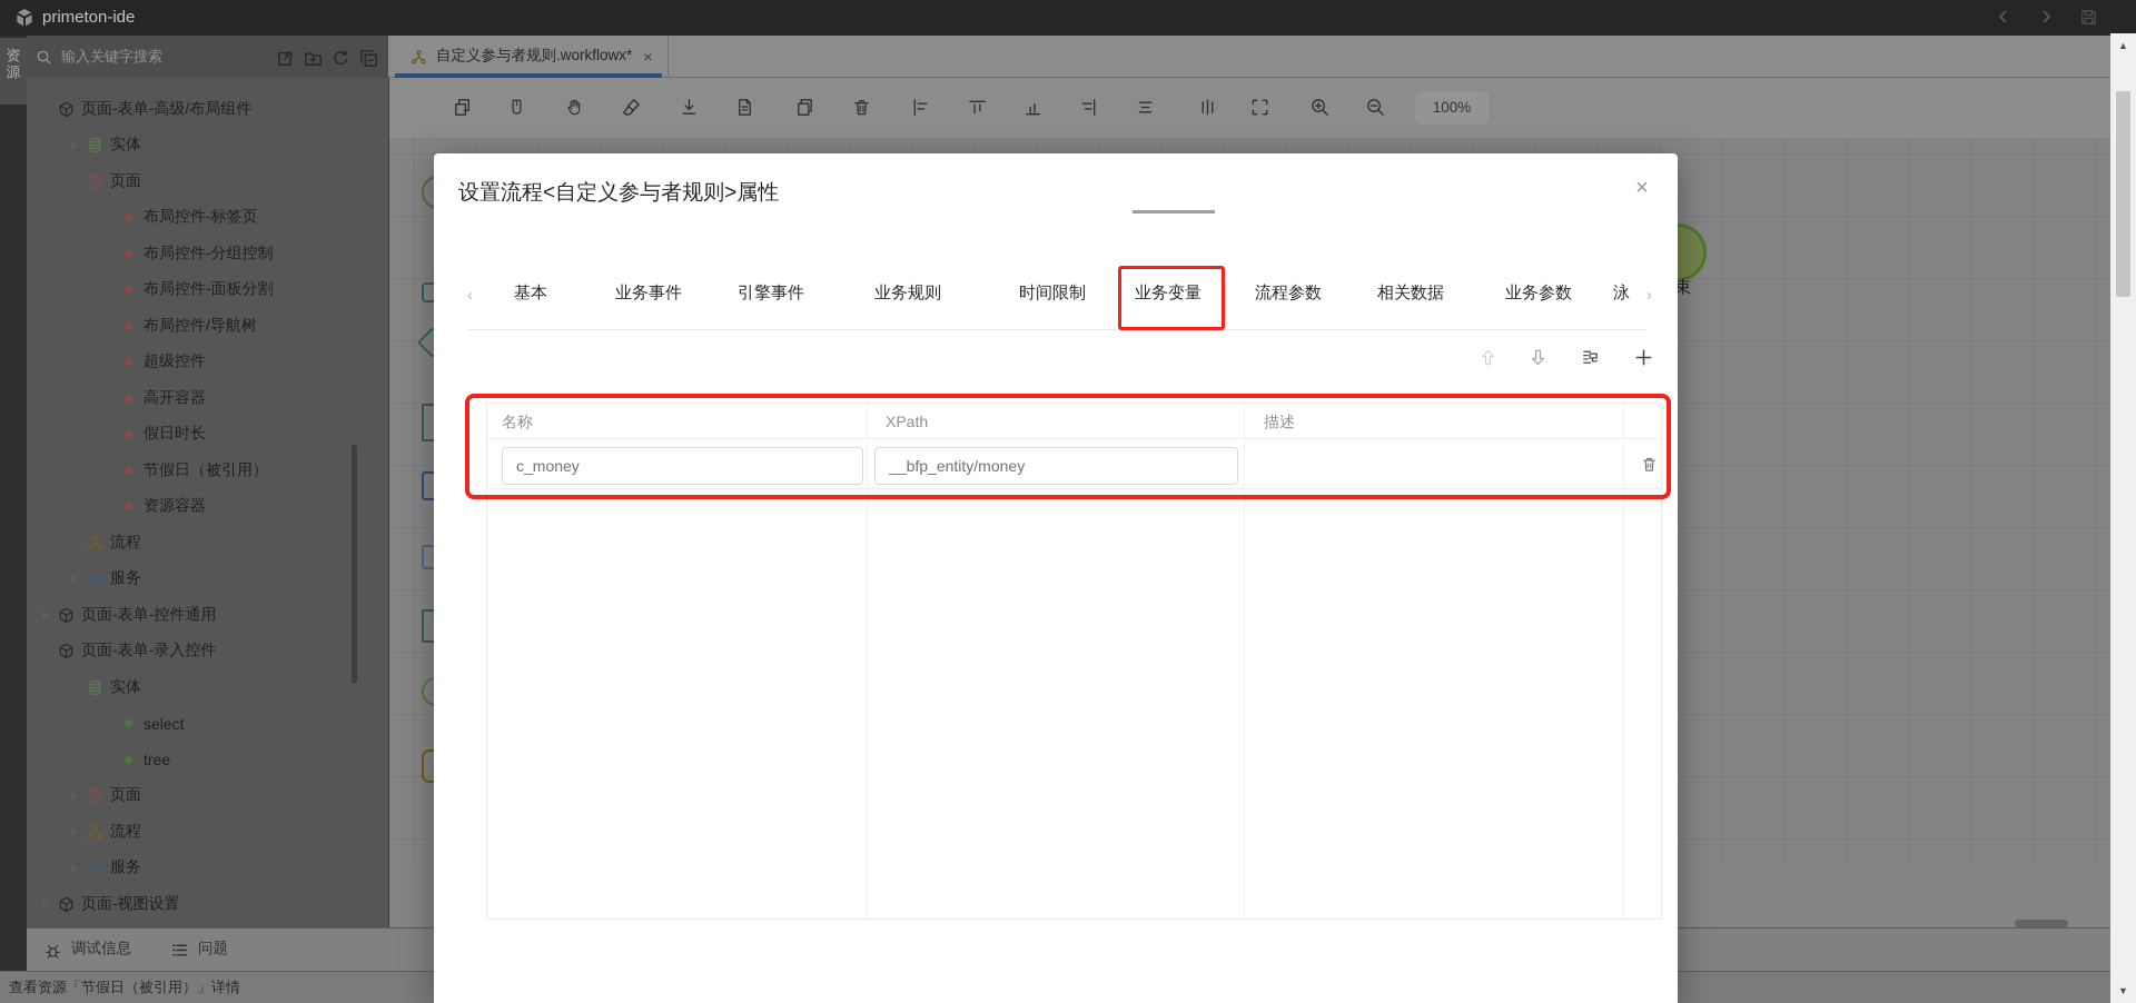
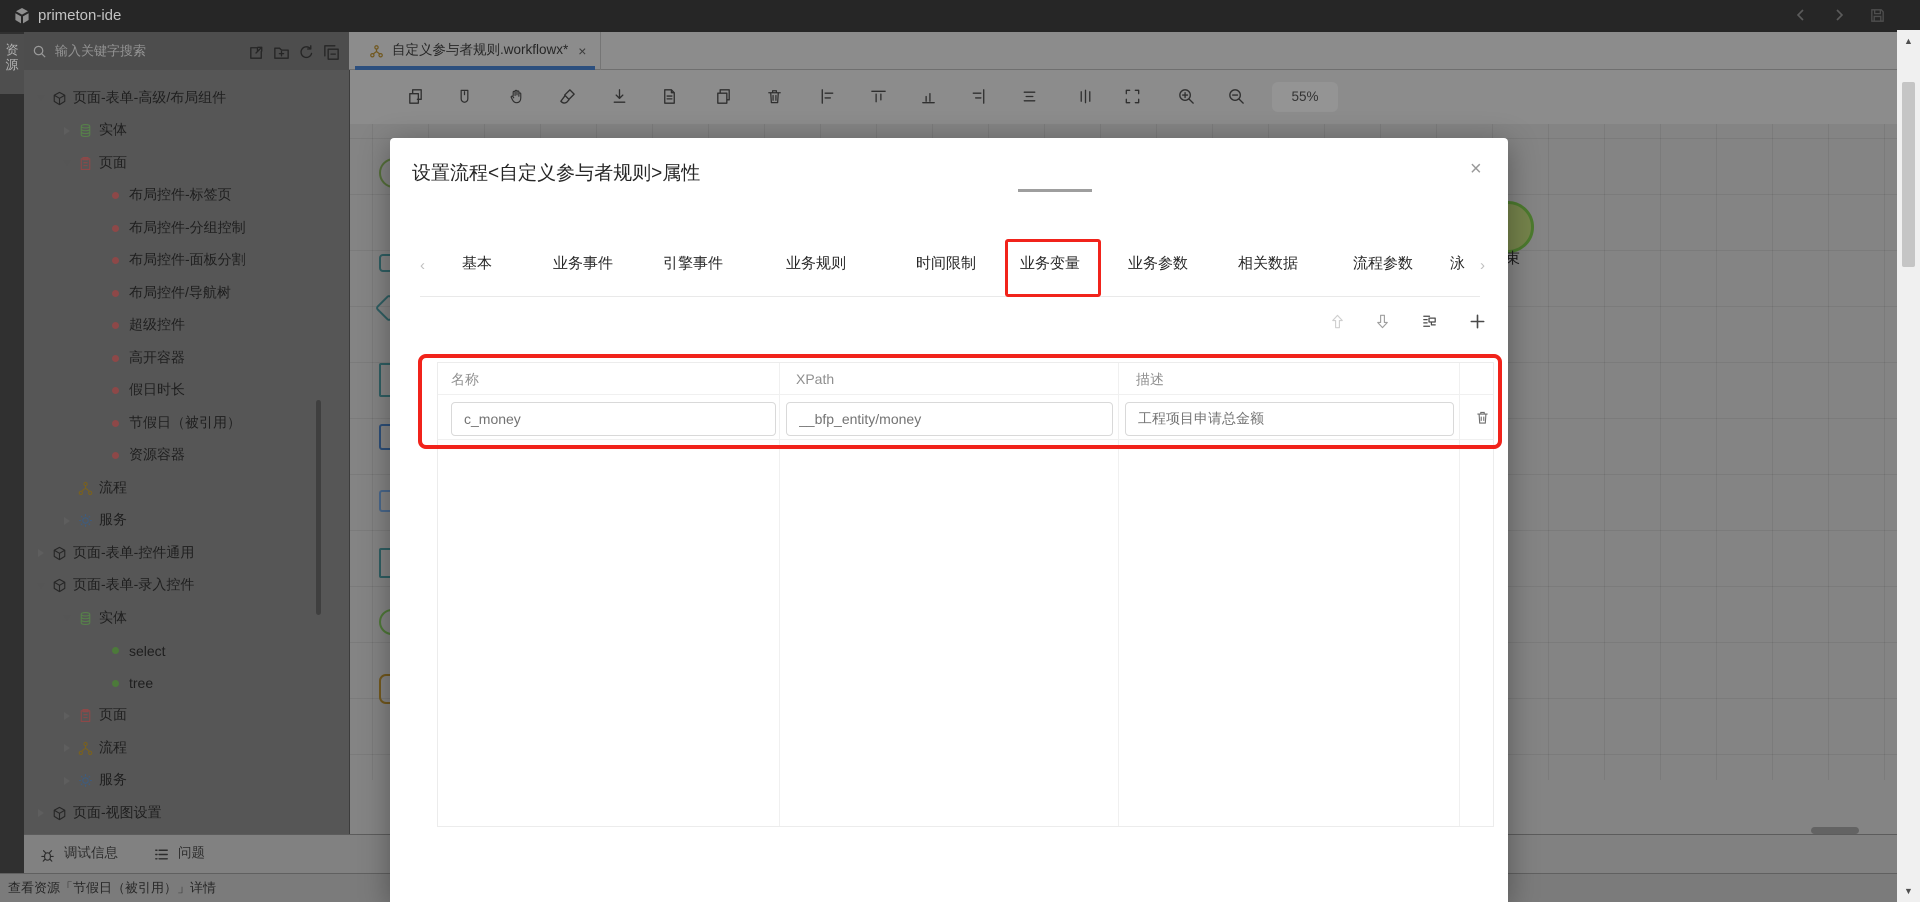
  primeton-ide
  资源
  输入关键字搜索
  自定义参与者规则.workflowx*
  ×
- 100%
+ 55%
  束
  页面-表单-高级/布局组件
  实体
  页面
  布局控件-标签页
  布局控件-分组控制
  布局控件-面板分割
  布局控件/导航树
  超级控件
  高开容器
  假日时长
  节假日（被引用）
  资源容器
  流程
  服务
  页面-表单-控件通用
  页面-表单-录入控件
  实体
  select
  tree
  页面
  流程
  服务
  页面-视图设置
  调试信息
  问题
  查看资源「节假日（被引用）」详情
  ▲
  ▼
  设置流程<自定义参与者规则>属性
  ×
  ‹
  ›
  基本
  业务事件
  引擎事件
  业务规则
  时间限制
  业务变量
- 流程参数
+ 业务参数
  相关数据
- 业务参数
+ 流程参数
  泳
  名称
  XPath
  描述
  c_money
  __bfp_entity/money
+ 工程项目申请总金额
